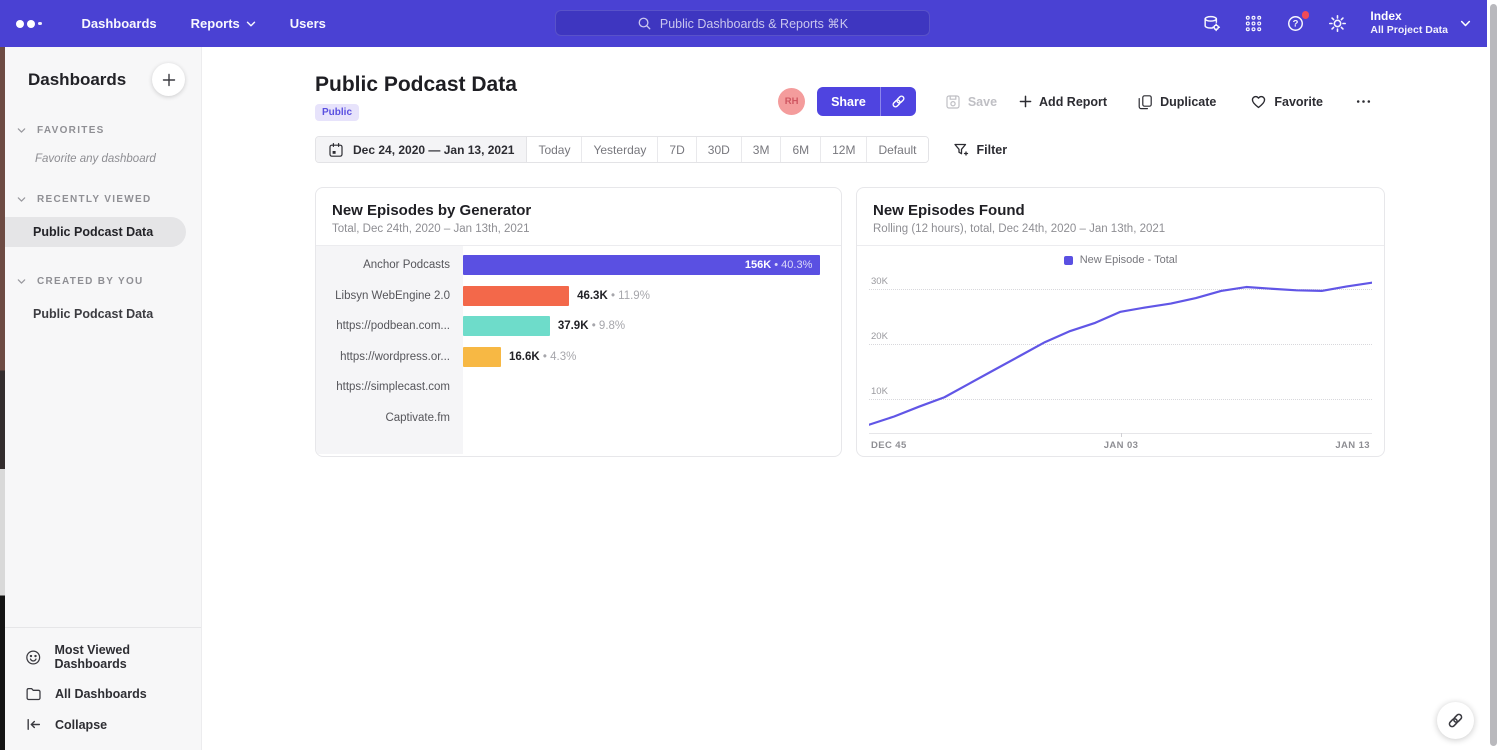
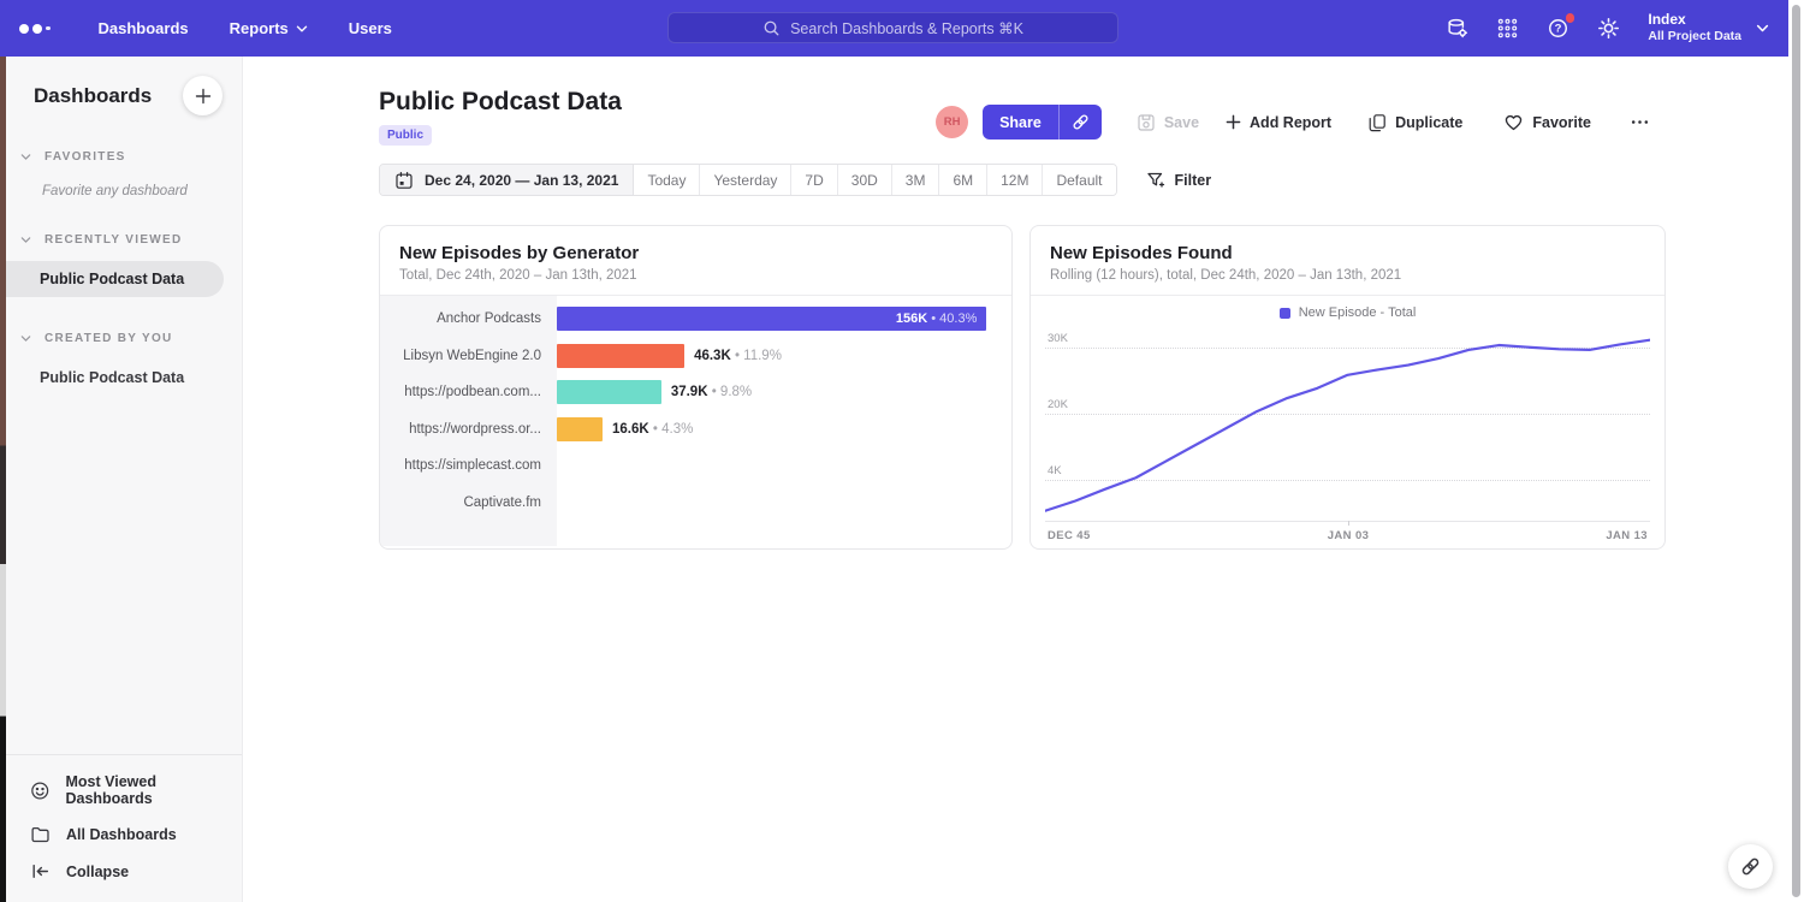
  Dashboards
  Reports
  Users
- Public Dashboards & Reports ⌘K
+ Search Dashboards & Reports ⌘K
  ?
  Index
  All Project Data
  Dashboards
  FAVORITES
  Favorite any dashboard
  RECENTLY VIEWED
  Public Podcast Data
  CREATED BY YOU
  Public Podcast Data
  Most Viewed Dashboards
  All Dashboards
  Collapse
  Public Podcast Data
  Public
  RH
  Share
  Save
  Add Report
  Duplicate
  Favorite
  Dec 24, 2020 — Jan 13, 2021
  Today
  Yesterday
  7D
  30D
  3M
  6M
  12M
  Default
  Filter
  New Episodes by Generator
  Total, Dec 24th, 2020 – Jan 13th, 2021
  Anchor Podcasts
  Libsyn WebEngine 2.0
  https://podbean.com...
  https://wordpress.or...
  https://simplecast.com
  Captivate.fm
  156K • 40.3%
  46.3K • 11.9%
  37.9K • 9.8%
  16.6K • 4.3%
  New Episodes Found
  Rolling (12 hours), total, Dec 24th, 2020 – Jan 13th, 2021
  New Episode - Total
- 10K
+ 4K
  20K
  30K
  DEC 45
  JAN 03
  JAN 13
